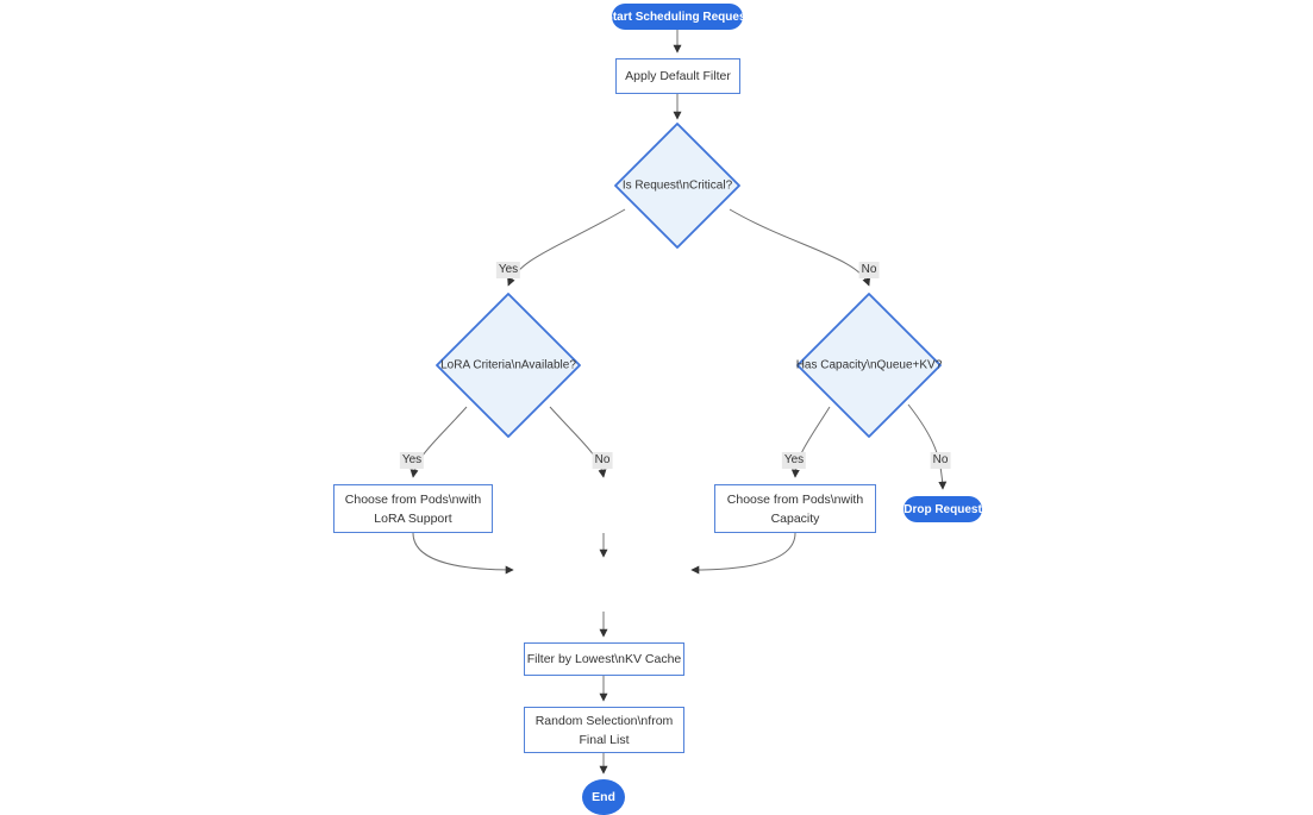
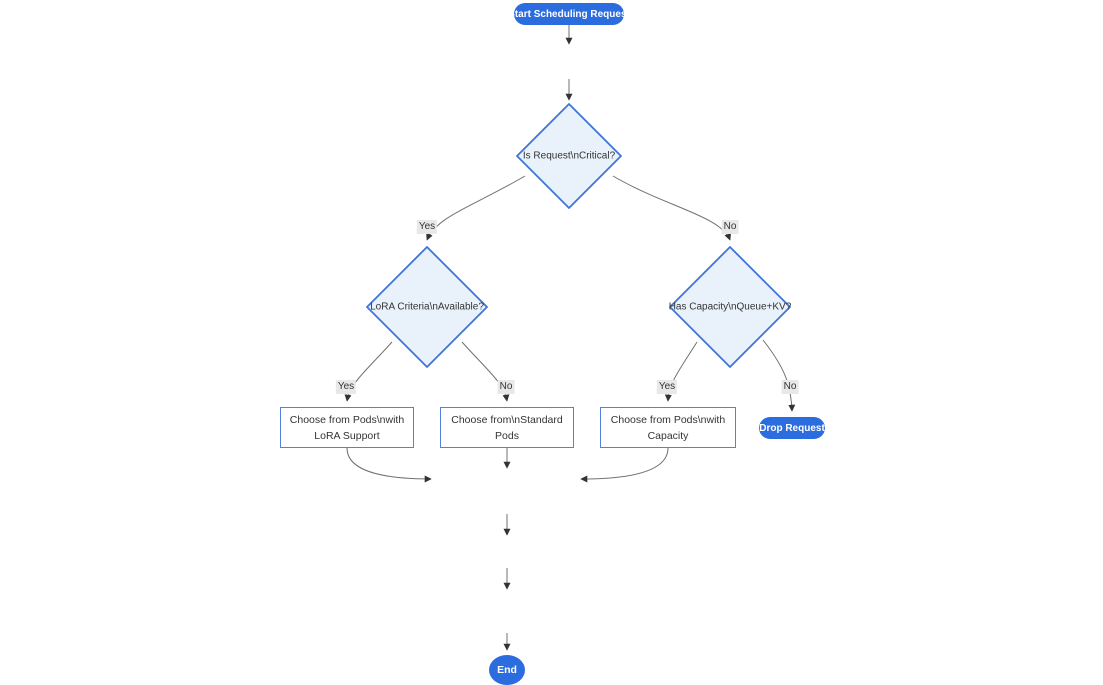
  Start Scheduling Request
- Apply Default Filter
  Is Request\nCritical?
  LoRA Criteria\nAvailable?
  Has Capacity\nQueue+KV?
  Choose from Pods\nwith
  LoRA Support
+ Choose from\nStandard
+ Pods
  Choose from Pods\nwith
  Capacity
  Drop Request
- Filter by Lowest\nKV Cache
- Random Selection\nfrom
- Final List
  End
  Yes
  No
  Yes
  No
  Yes
  No
